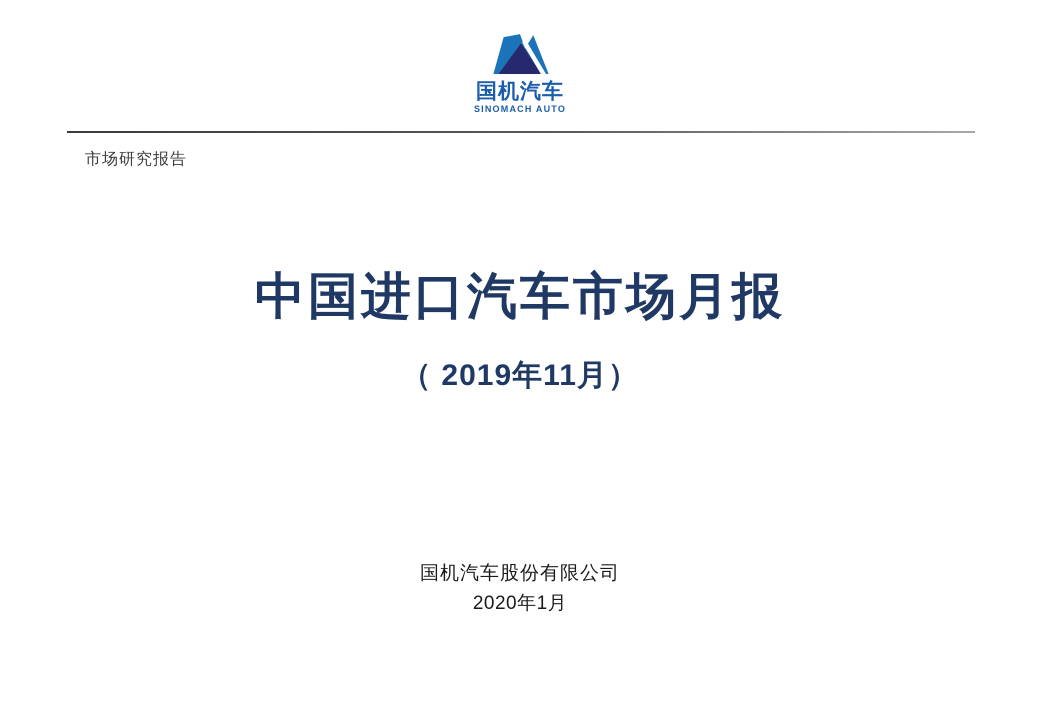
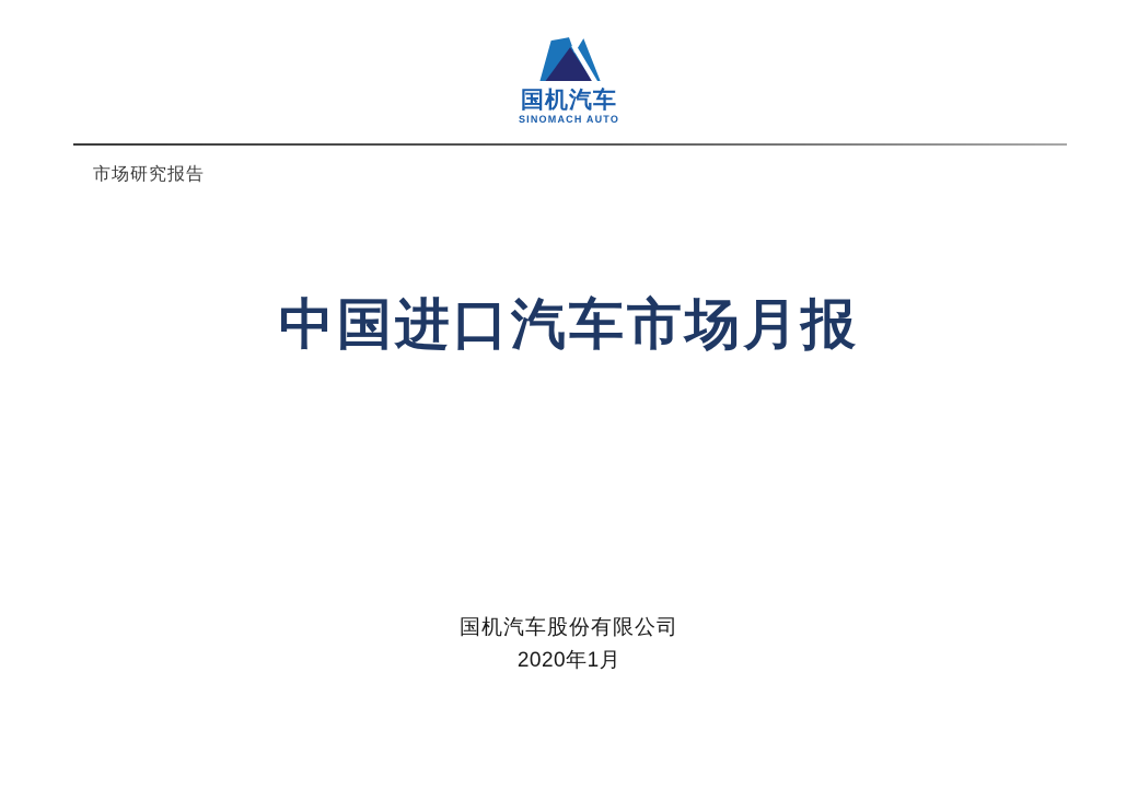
  国机汽车
  SINOMACH AUTO
  市场研究报告
  中国进口汽车市场月报
- （ 2019年11月）
  国机汽车股份有限公司
  2020年1月
